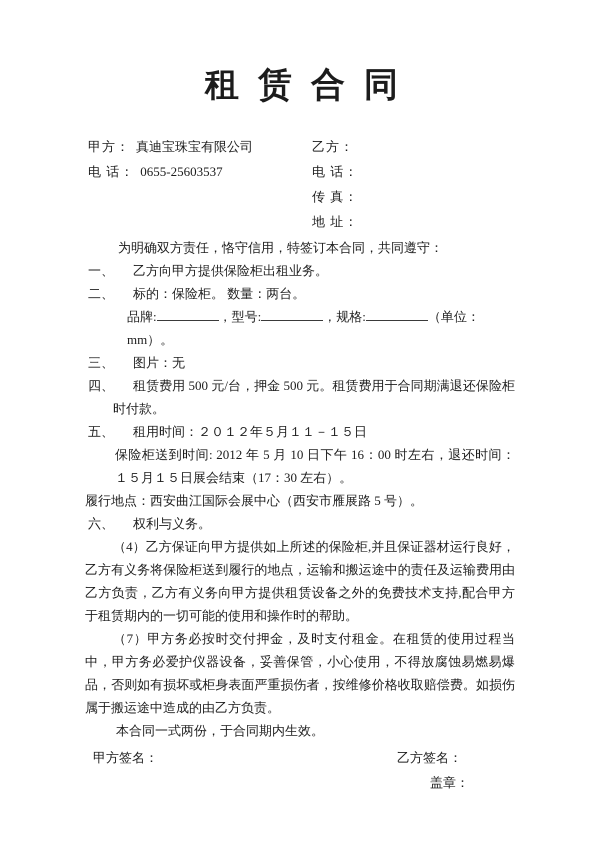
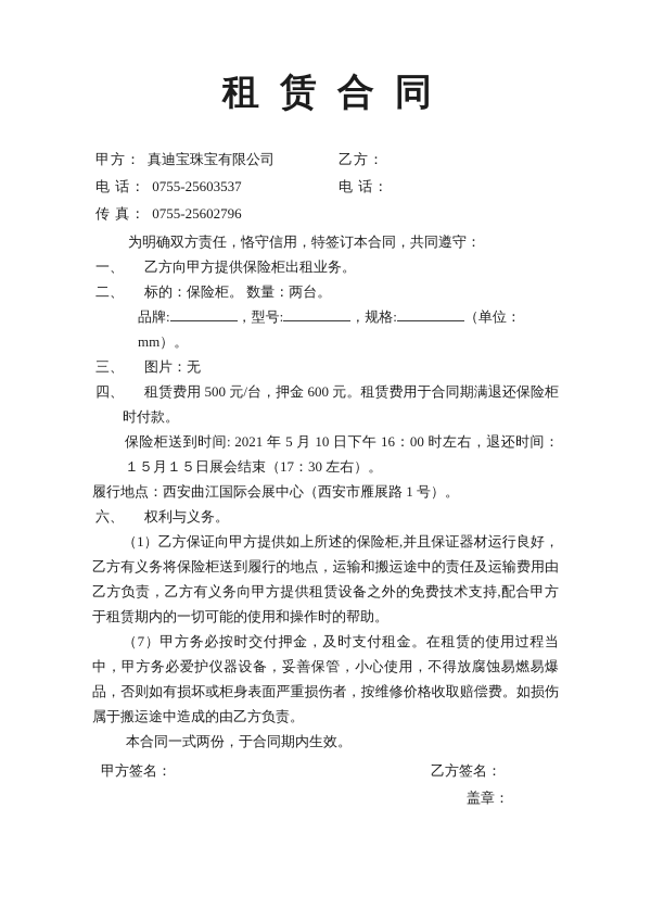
  租赁合同
  甲方： 真迪宝珠宝有限公司
- 电 话： 0655-25603537
+ 电 话： 0755-25603537
+ 传 真： 0755-25602796
  乙方：
  电 话：
- 传 真：
- 地 址：
  为明确双方责任，恪守信用，特签订本合同，共同遵守：
  一、 乙方向甲方提供保险柜出租业务。
  二、 标的：保险柜。 数量：两台。
  品牌: ，型号: ，规格: （单位：mm）。
  三、 图片：无
- 四、 租赁费用 500 元/台，押金 500 元。租赁费用于合同期满退还保险柜时付款。
+ 四、 租赁费用 500 元/台，押金 600 元。租赁费用于合同期满退还保险柜时付款。
- 五、 租用时间：２０１２年５月１１－１５日
- 保险柜送到时间: 2012 年 5 月 10 日下午 16：00 时左右，退还时间：１５月１５日展会结束（17：30 左右）。
+ 保险柜送到时间: 2021 年 5 月 10 日下午 16：00 时左右，退还时间：１５月１５日展会结束（17：30 左右）。
- 履行地点：西安曲江国际会展中心（西安市雁展路 5 号）。
+ 履行地点：西安曲江国际会展中心（西安市雁展路 1 号）。
  六、 权利与义务。
- （4）乙方保证向甲方提供如上所述的保险柜,并且保证器材运行良好，乙方有义务将保险柜送到履行的地点，运输和搬运途中的责任及运输费用由乙方负责，乙方有义务向甲方提供租赁设备之外的免费技术支持,配合甲方于租赁期内的一切可能的使用和操作时的帮助。
+ （1）乙方保证向甲方提供如上所述的保险柜,并且保证器材运行良好，乙方有义务将保险柜送到履行的地点，运输和搬运途中的责任及运输费用由乙方负责，乙方有义务向甲方提供租赁设备之外的免费技术支持,配合甲方于租赁期内的一切可能的使用和操作时的帮助。
  （7）甲方务必按时交付押金，及时支付租金。在租赁的使用过程当中，甲方务必爱护仪器设备，妥善保管，小心使用，不得放腐蚀易燃易爆品，否则如有损坏或柜身表面严重损伤者，按维修价格收取赔偿费。如损伤属于搬运途中造成的由乙方负责。
  本合同一式两份，于合同期内生效。
  甲方签名：
  乙方签名：
  盖章：
